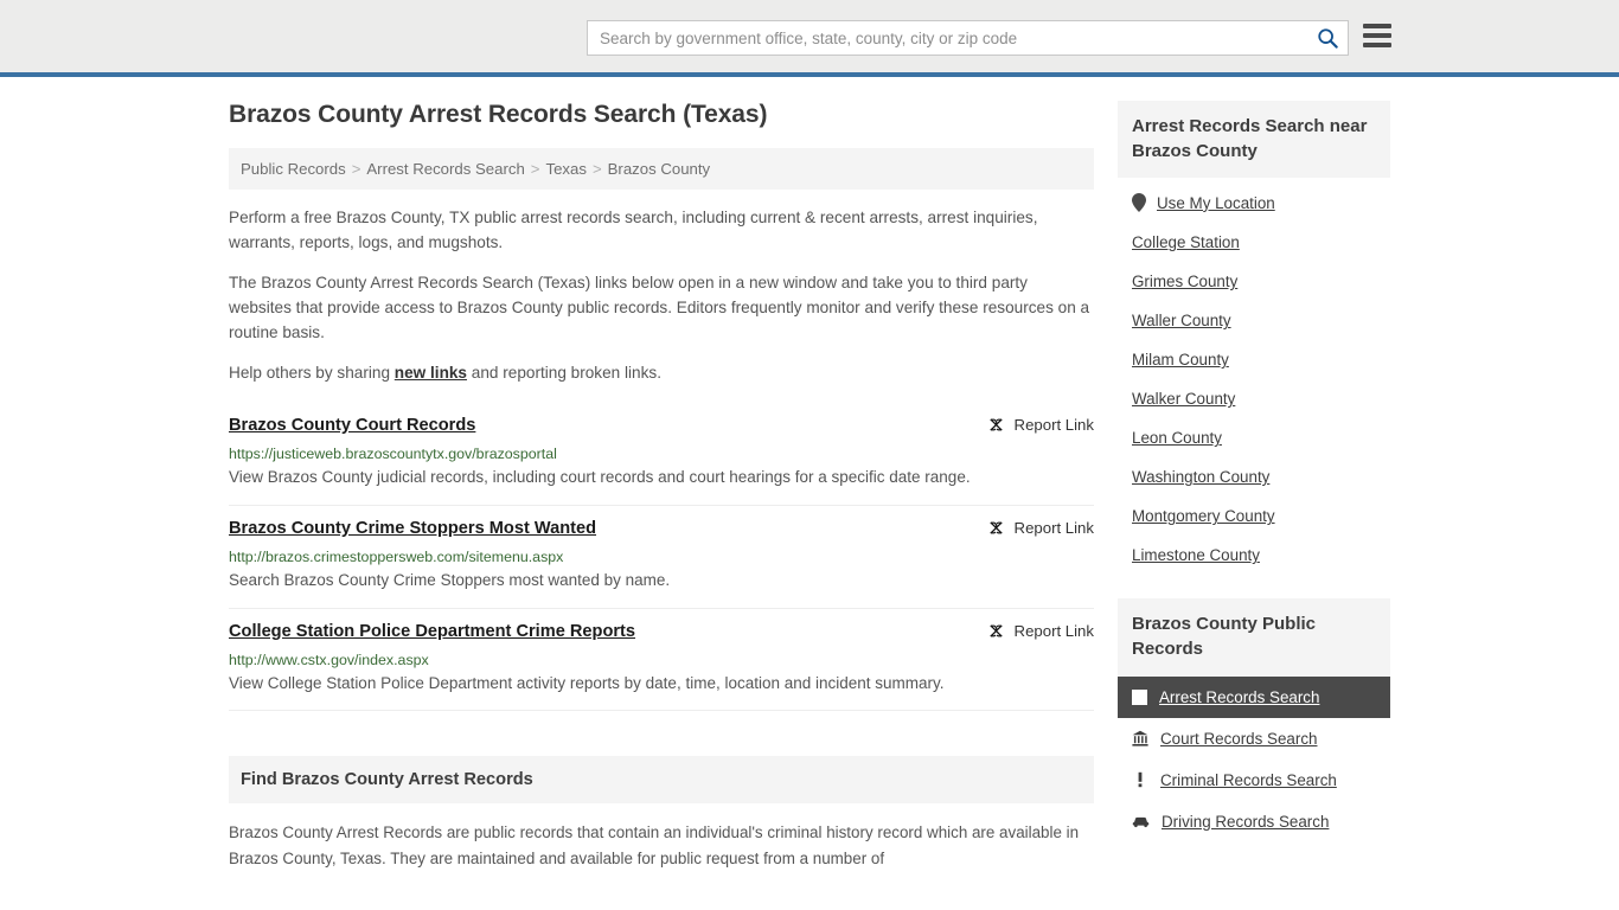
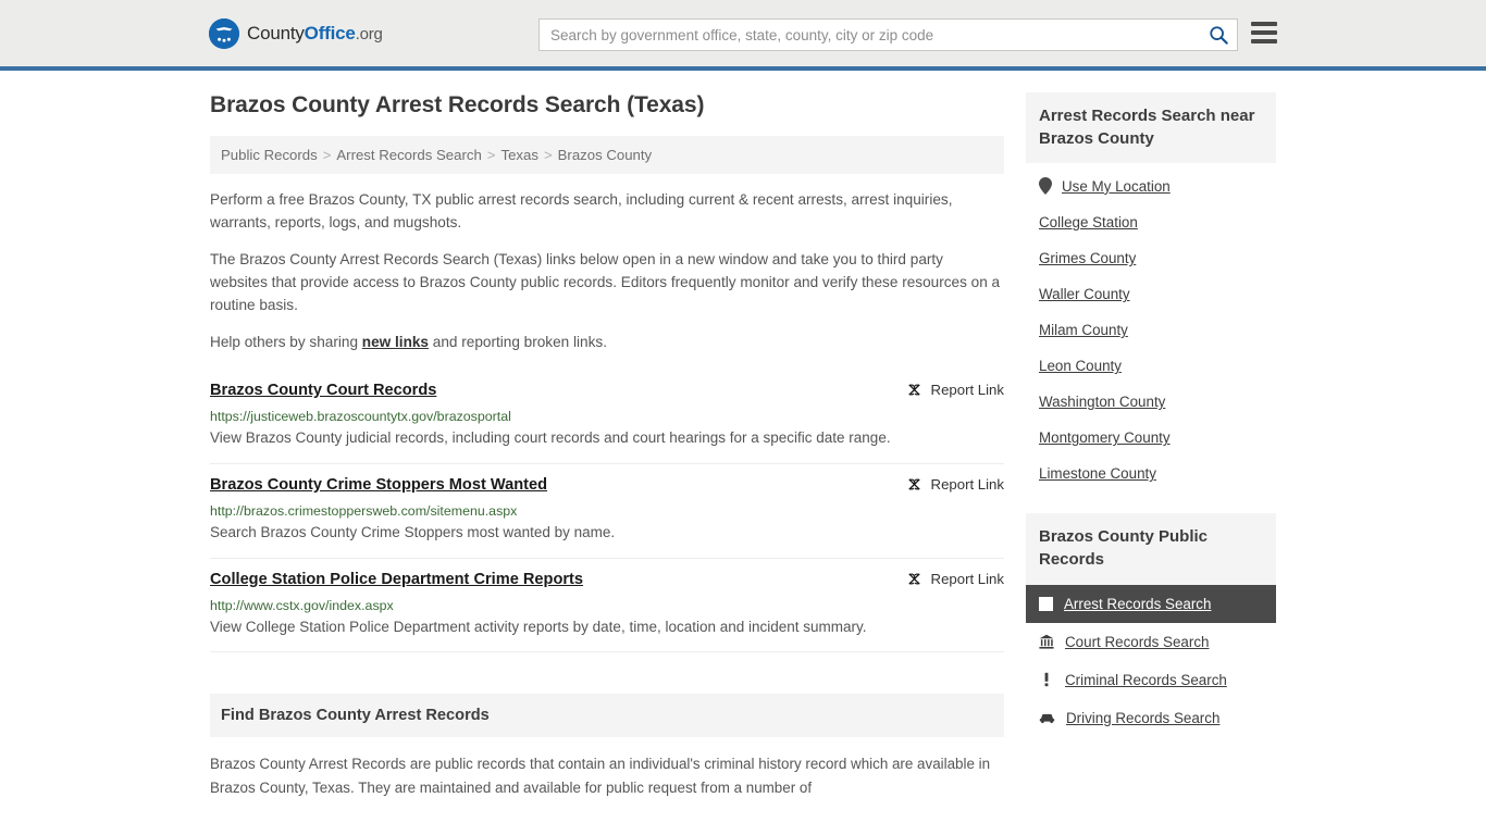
+ CountyOffice.org
  Search by government office, state, county, city or zip code
  Brazos County Arrest Records Search (Texas)
  Public Records > Arrest Records Search > Texas > Brazos County
  Perform a free Brazos County, TX public arrest records search, including current & recent arrests, arrest inquiries, warrants, reports, logs, and mugshots.
  The Brazos County Arrest Records Search (Texas) links below open in a new window and take you to third party websites that provide access to Brazos County public records. Editors frequently monitor and verify these resources on a routine basis.
  Help others by sharing new links and reporting broken links.
  Brazos County Court Records
  Report Link
  https://justiceweb.brazoscountytx.gov/brazosportal
  View Brazos County judicial records, including court records and court hearings for a specific date range.
  Brazos County Crime Stoppers Most Wanted
  Report Link
  http://brazos.crimestoppersweb.com/sitemenu.aspx
  Search Brazos County Crime Stoppers most wanted by name.
  College Station Police Department Crime Reports
  Report Link
  http://www.cstx.gov/index.aspx
  View College Station Police Department activity reports by date, time, location and incident summary.
  Find Brazos County Arrest Records
  Brazos County Arrest Records are public records that contain an individual's criminal history record which are available in Brazos County, Texas. They are maintained and available for public request from a number of
  Arrest Records Search near Brazos County
  Use My Location
  College Station
  Grimes County
  Waller County
  Milam County
- Walker County
  Leon County
  Washington County
  Montgomery County
  Limestone County
  Brazos County Public Records
  Arrest Records Search
  Court Records Search
  Criminal Records Search
  Driving Records Search
